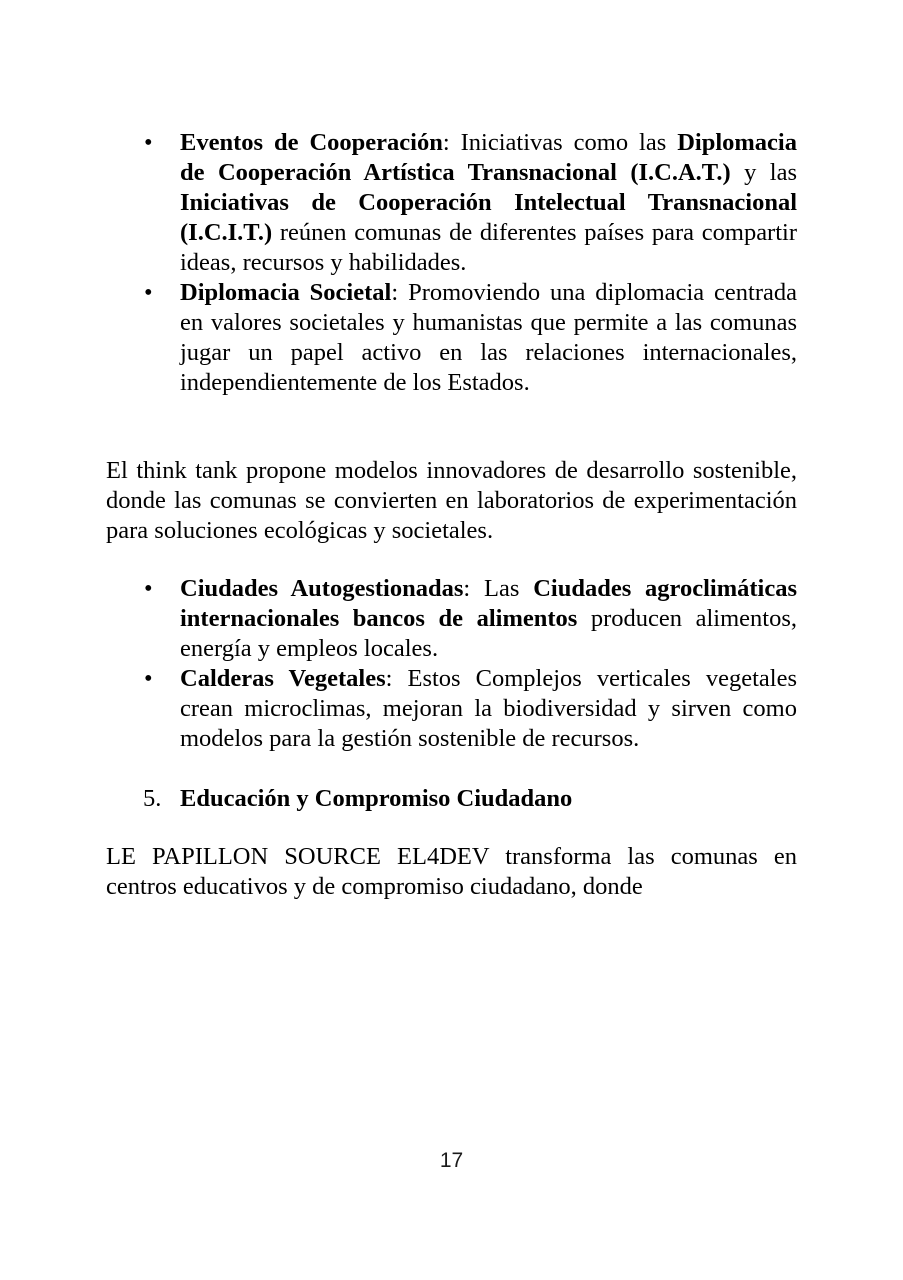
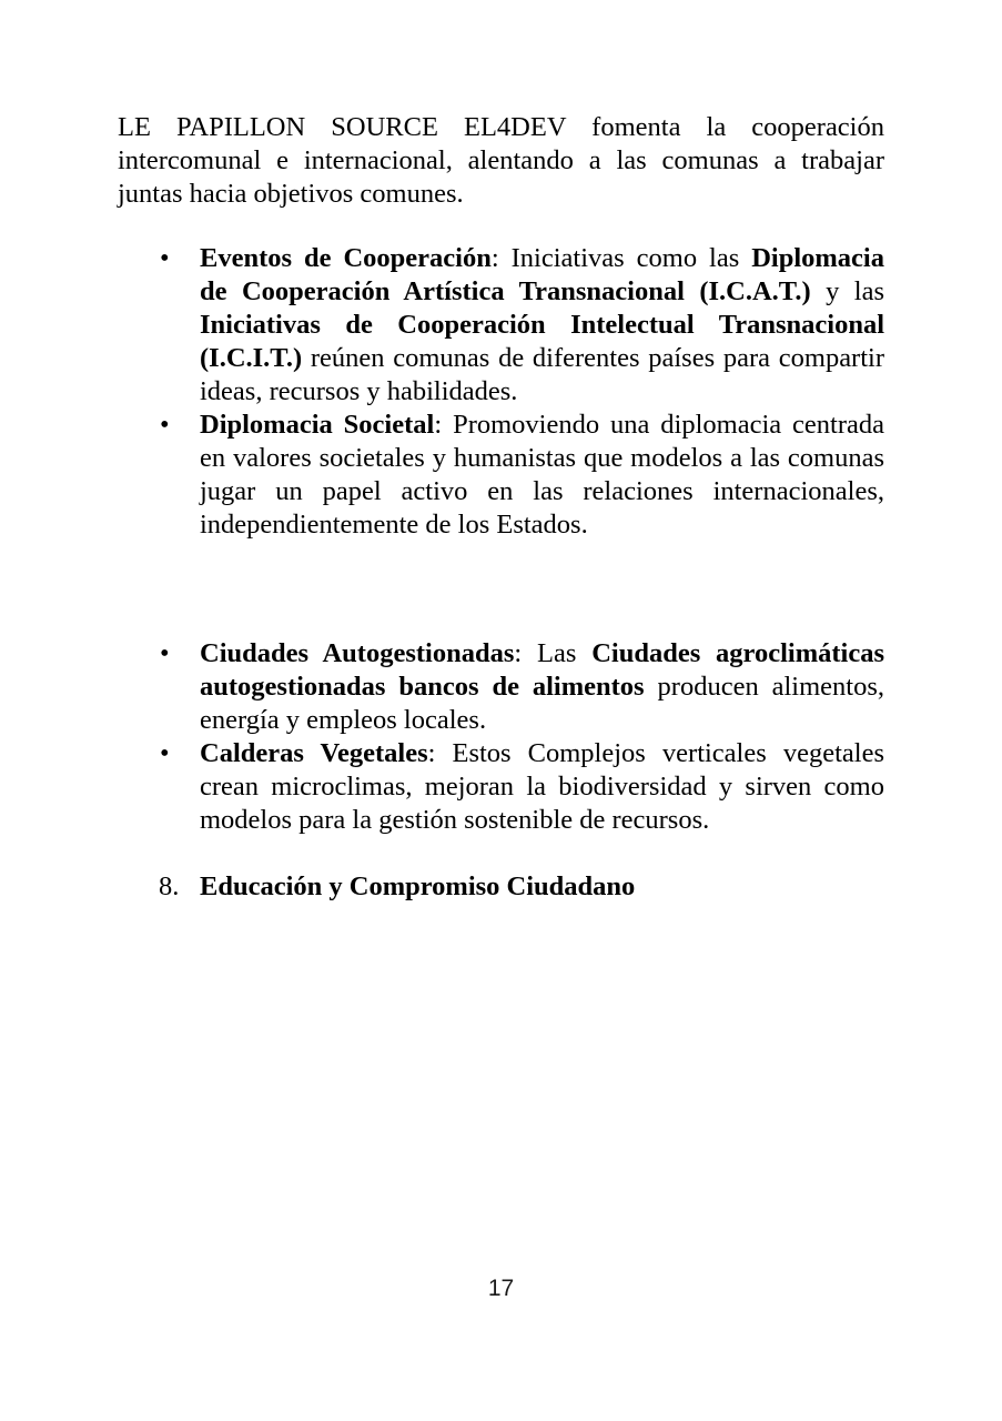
+ LE PAPILLON SOURCE EL4DEV fomenta la cooperación intercomunal e internacional, alentando a las comunas a trabajar juntas hacia objetivos comunes.
  •
  Eventos de Cooperación: Iniciativas como las Diplomacia de Cooperación Artística Transnacional (I.C.A.T.) y las Iniciativas de Cooperación Intelectual Transnacional (I.C.I.T.) reúnen comunas de diferentes países para compartir ideas, recursos y habilidades.
  •
- Diplomacia Societal: Promoviendo una diplomacia centrada en valores societales y humanistas que permite a las comunas jugar un papel activo en las relaciones internacionales, independientemente de los Estados.
+ Diplomacia Societal: Promoviendo una diplomacia centrada en valores societales y humanistas que modelos a las comunas jugar un papel activo en las relaciones internacionales, independientemente de los Estados.
- El think tank propone modelos innovadores de desarrollo sostenible, donde las comunas se convierten en laboratorios de experimentación para soluciones ecológicas y societales.
  •
- Ciudades Autogestionadas: Las Ciudades agroclimáticas internacionales bancos de alimentos producen alimentos, energía y empleos locales.
+ Ciudades Autogestionadas: Las Ciudades agroclimáticas autogestionadas bancos de alimentos producen alimentos, energía y empleos locales.
  •
  Calderas Vegetales: Estos Complejos verticales vegetales crean microclimas, mejoran la biodiversidad y sirven como modelos para la gestión sostenible de recursos.
- 5.
+ 8.
  Educación y Compromiso Ciudadano
- LE PAPILLON SOURCE EL4DEV transforma las comunas en centros educativos y de compromiso ciudadano, donde
  17
